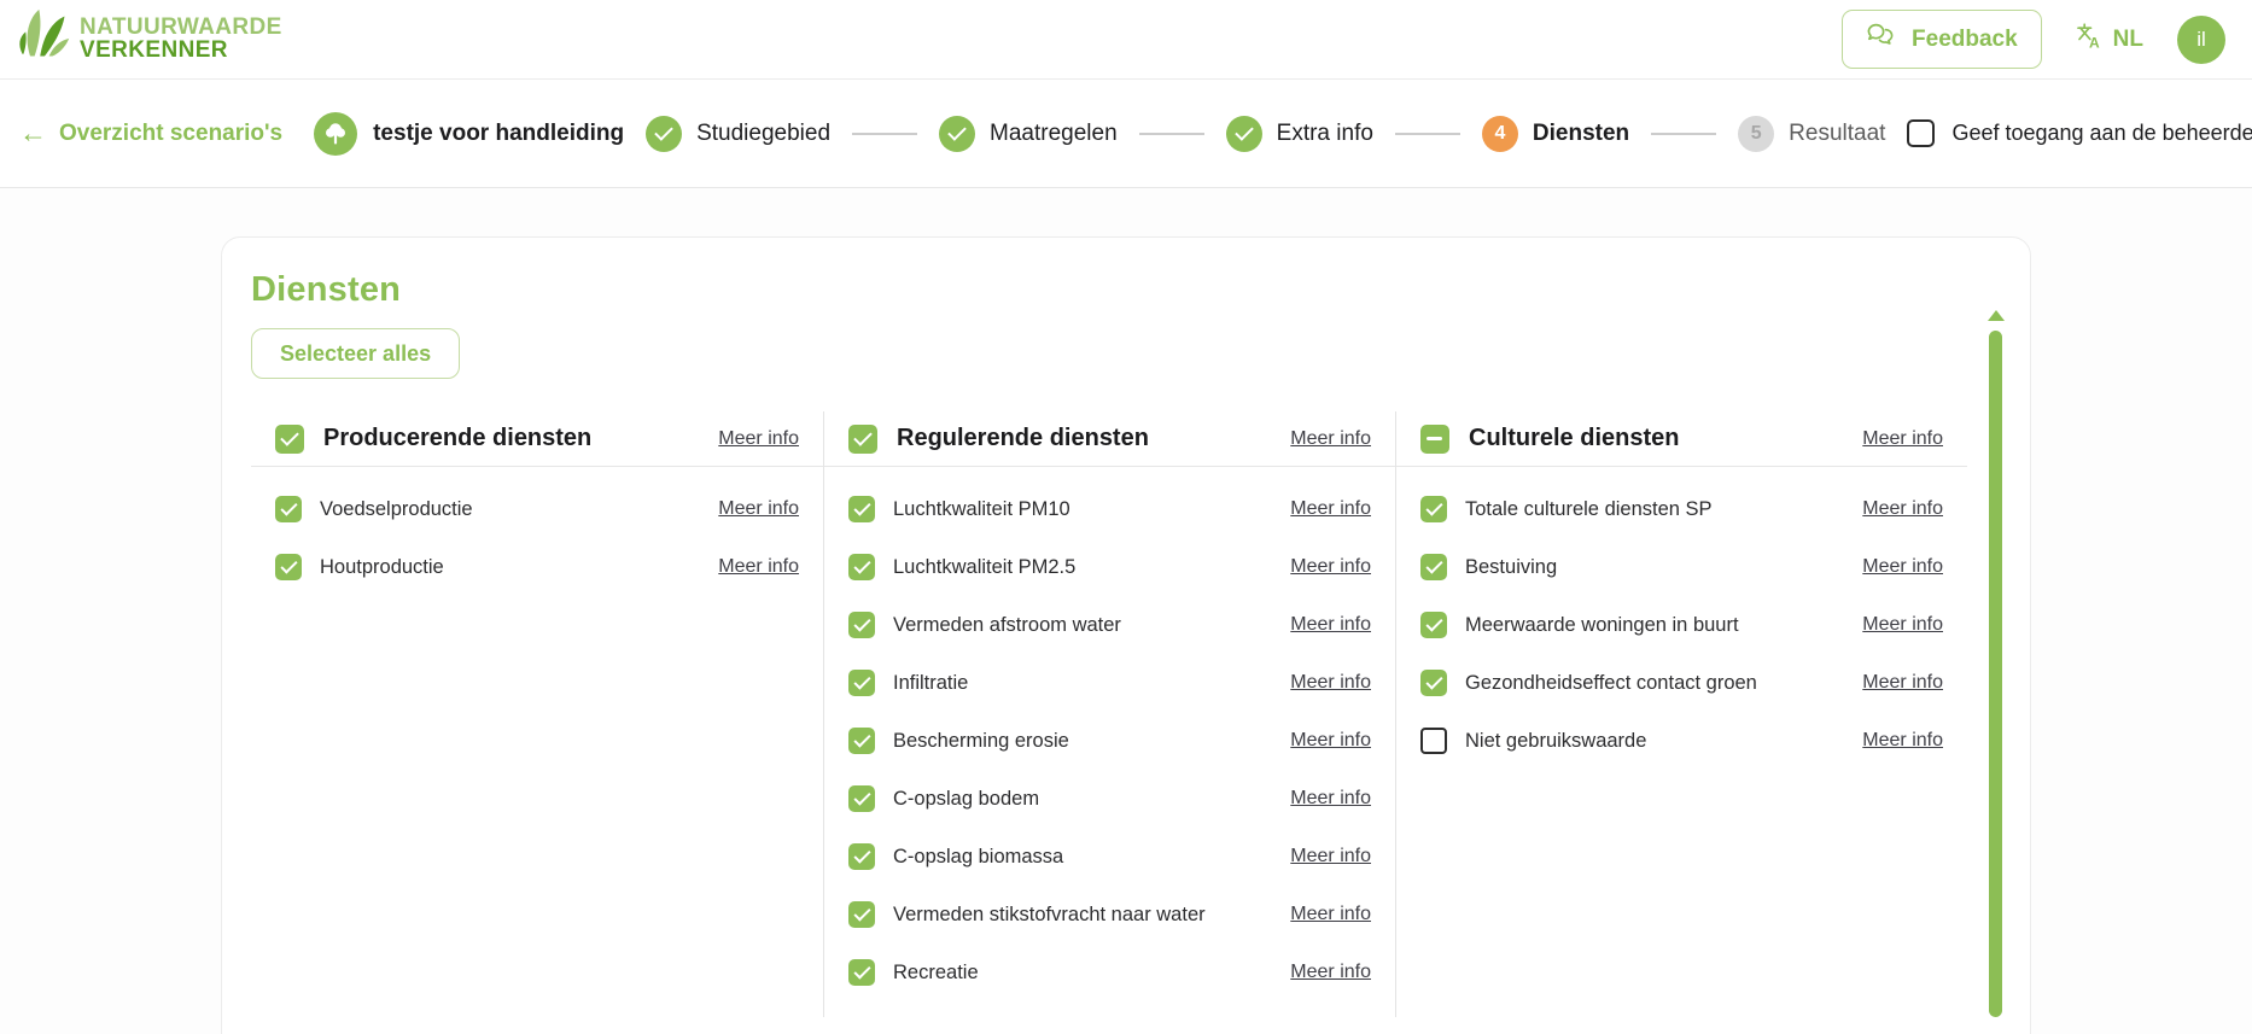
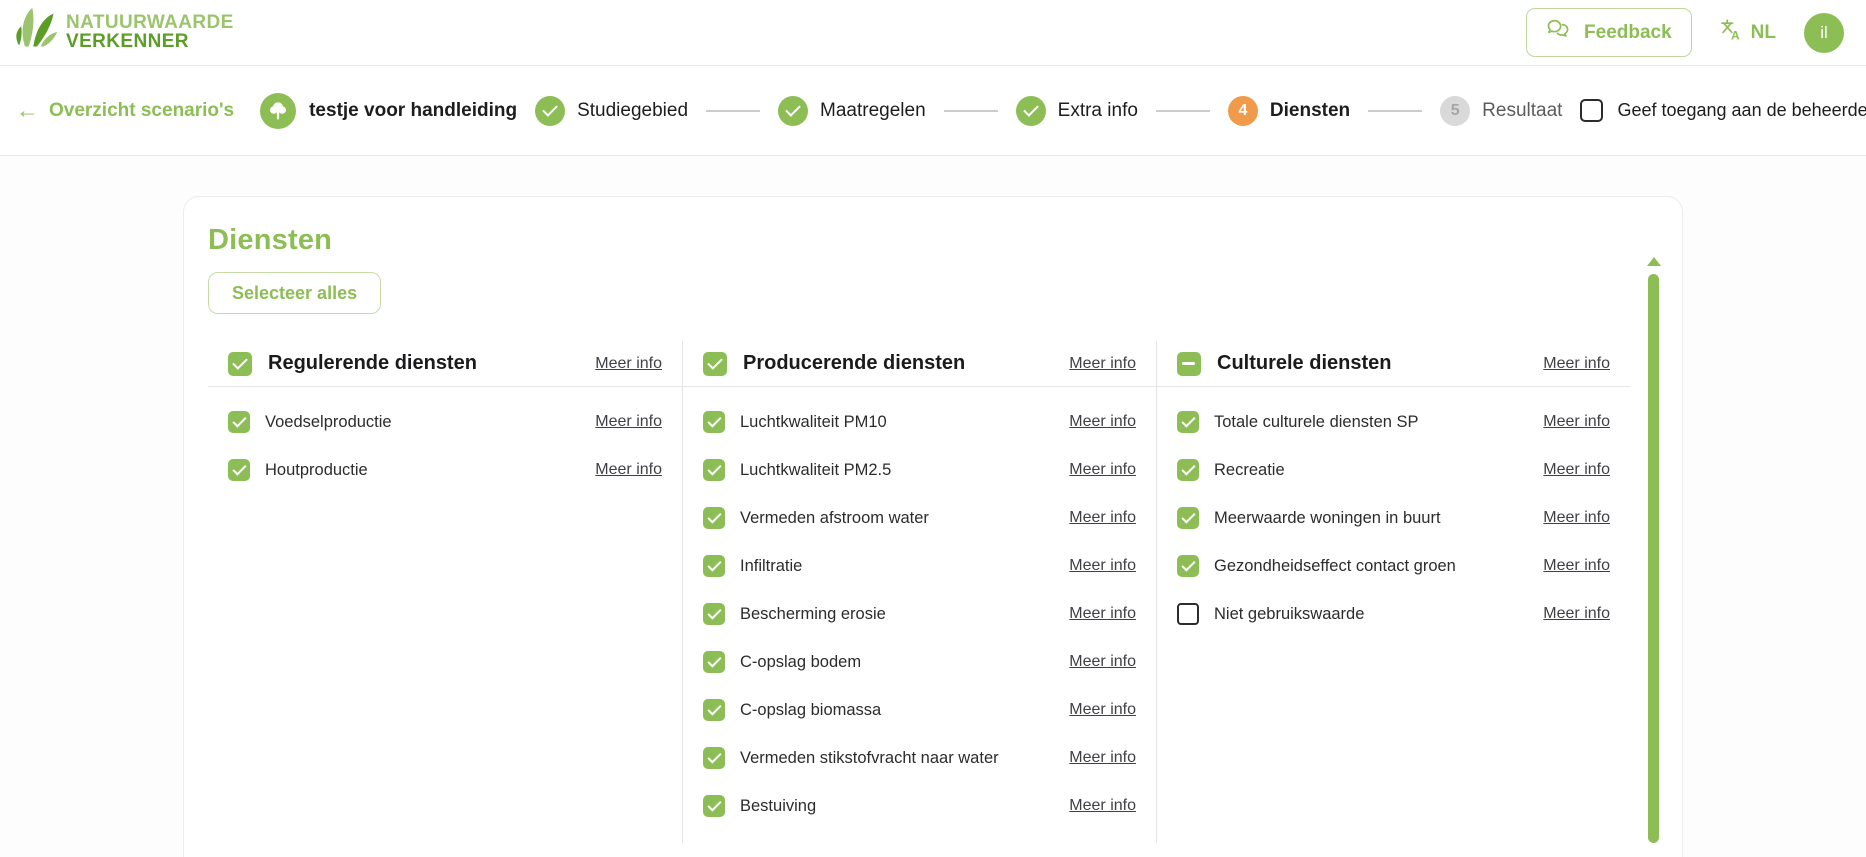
  NATUURWAARDE
  VERKENNER
  Feedback
  A
  NL
  il
  ←
  Overzicht scenario's
  testje voor handleiding
  Studiegebied
  Maatregelen
  Extra info
  4
  Diensten
  5
  Resultaat
  Geef toegang aan de beheerde
  Diensten
  Selecteer alles
- Producerende diensten
+ Regulerende diensten
  Meer info
  Voedselproductie
  Meer info
  Houtproductie
  Meer info
- Regulerende diensten
+ Producerende diensten
  Meer info
  Luchtkwaliteit PM10
  Meer info
  Luchtkwaliteit PM2.5
  Meer info
  Vermeden afstroom water
  Meer info
  Infiltratie
  Meer info
  Bescherming erosie
  Meer info
  C-opslag bodem
  Meer info
  C-opslag biomassa
  Meer info
  Vermeden stikstofvracht naar water
  Meer info
- Recreatie
+ Bestuiving
  Meer info
  Culturele diensten
  Meer info
  Totale culturele diensten SP
  Meer info
- Bestuiving
+ Recreatie
  Meer info
  Meerwaarde woningen in buurt
  Meer info
  Gezondheidseffect contact groen
  Meer info
  Niet gebruikswaarde
  Meer info
